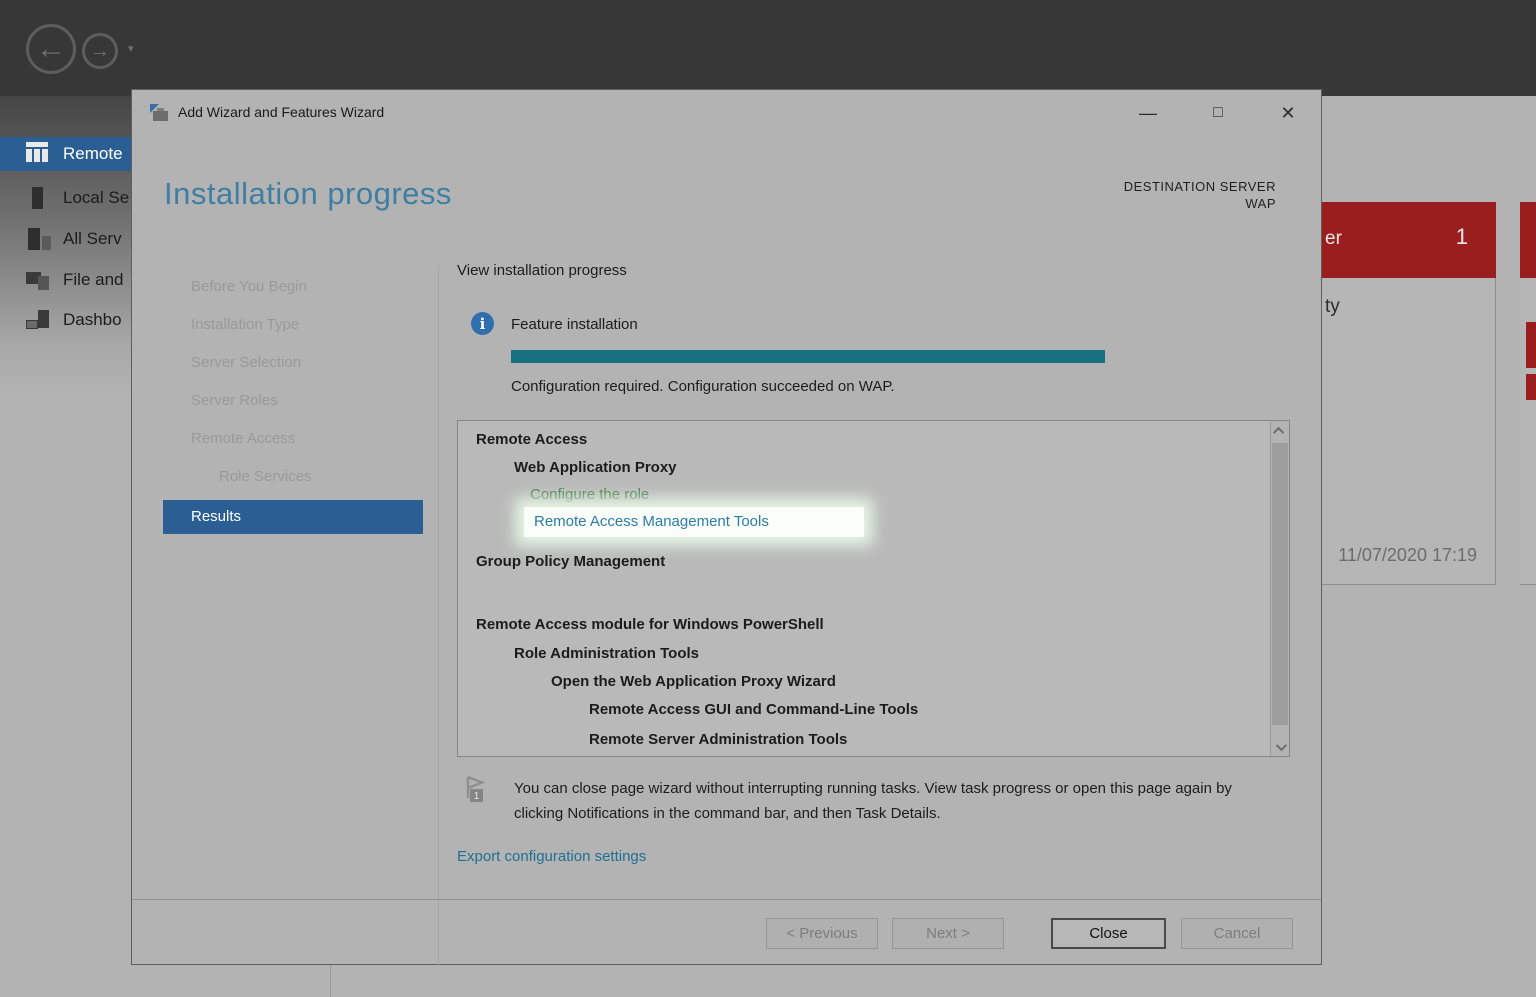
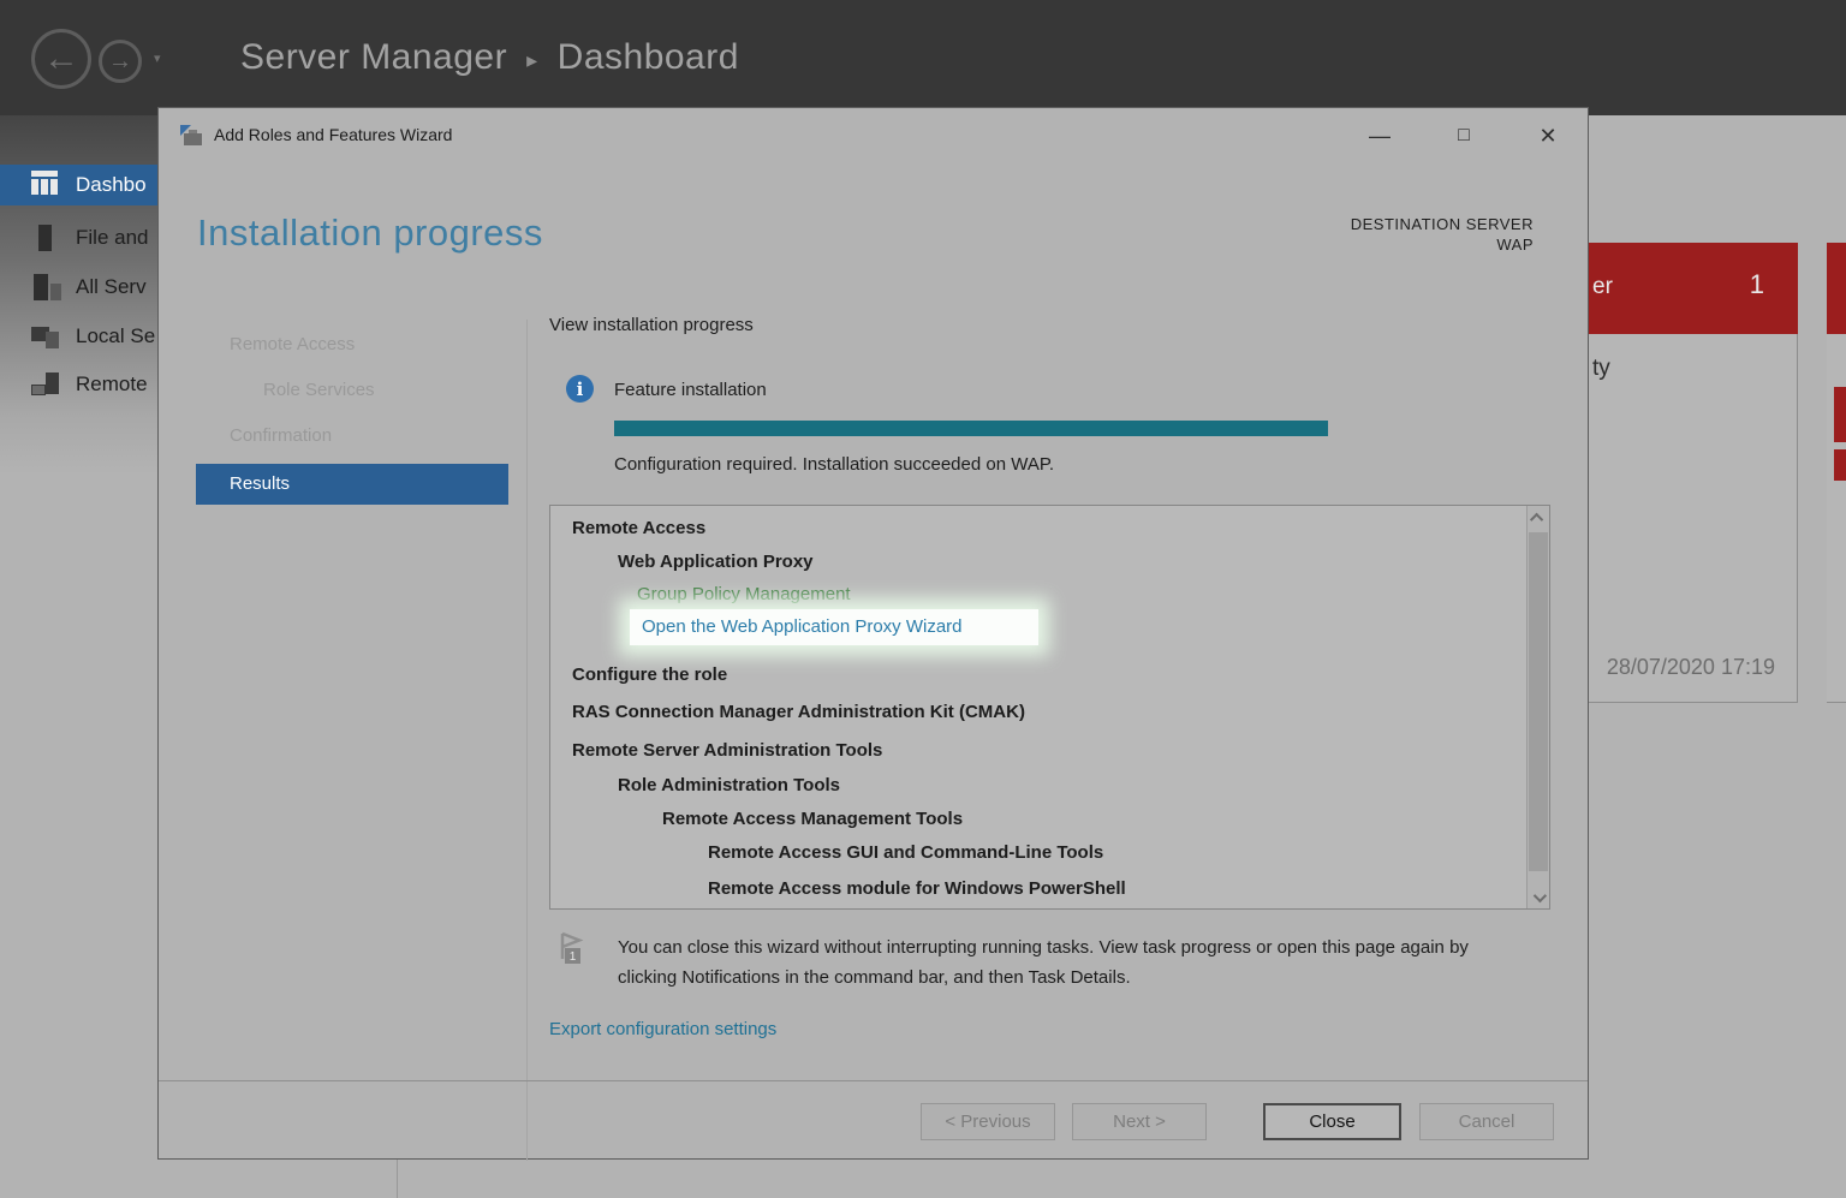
  ←
  →
  ▾
+ Server Manager
+ ▸
+ Dashboard
- Remote
+ Dashbo
- Local Se
+ File and
  All Serv
- File and
+ Local Se
- Dashbo
+ Remote
  er
  1
  ty
- 11/07/2020 17:19
+ 28/07/2020 17:19
- Add Wizard and Features Wizard
+ Add Roles and Features Wizard
  —
  □
  ✕
  Installation progress
  DESTINATION SERVER
  WAP
- Before You Begin
- Installation Type
- Server Selection
- Server Roles
  Remote Access
  Role Services
+ Confirmation
  Results
  View installation progress
  i
  Feature installation
- Configuration required. Configuration succeeded on WAP.
+ Configuration required. Installation succeeded on WAP.
  Remote Access
  Web Application Proxy
- Configure the role
+ Group Policy Management
- Remote Access Management Tools
+ Open the Web Application Proxy Wizard
- Group Policy Management
+ Configure the role
+ RAS Connection Manager Administration Kit (CMAK)
- Remote Access module for Windows PowerShell
+ Remote Server Administration Tools
  Role Administration Tools
- Open the Web Application Proxy Wizard
+ Remote Access Management Tools
  Remote Access GUI and Command-Line Tools
- Remote Server Administration Tools
+ Remote Access module for Windows PowerShell
  1
- You can close page wizard without interrupting running tasks. View task progress or open this page again by clicking Notifications in the command bar, and then Task Details.
+ You can close this wizard without interrupting running tasks. View task progress or open this page again by clicking Notifications in the command bar, and then Task Details.
  Export configuration settings
  < Previous
  Next >
  Close
  Cancel
